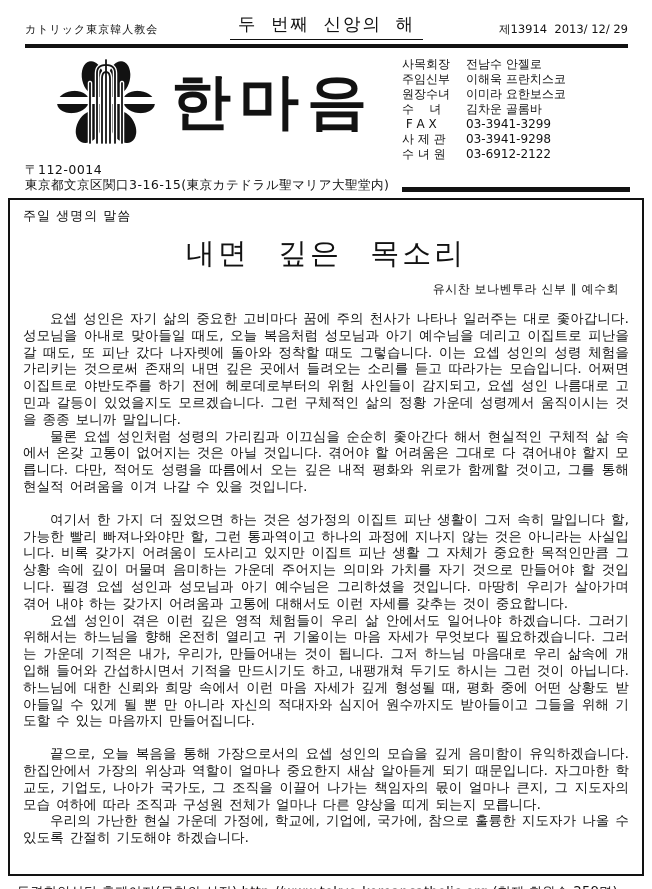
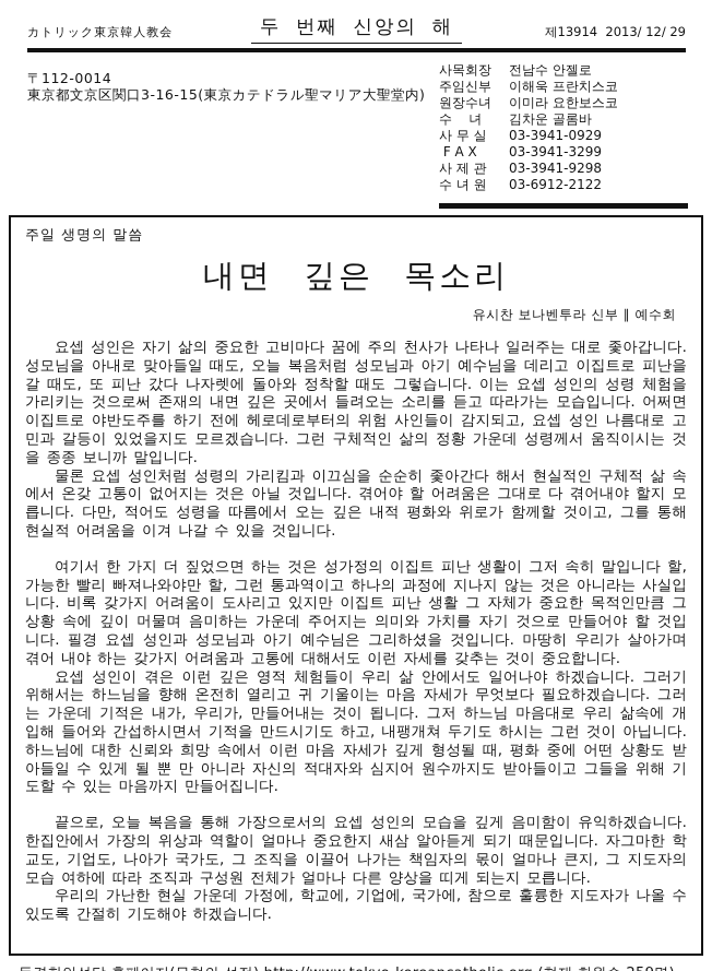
  カトリック東京韓人教会
  두 번째 신앙의 해
  제13914 2013/ 12/ 29
- 한마음
  〒112-0014
  東京都文京区関口3-16-15(東京カテドラル聖マリア大聖堂内)
  사목회장
  전남수 안젤로
  주임신부
  이해욱 프란치스코
  원장수녀
  이미라 요한보스코
  수 녀
  김차운 골롬바
+ 사 무 실
+ 03-3941-0929
  F A X
  03-3941-3299
  사 제 관
  03-3941-9298
  수 녀 원
  03-6912-2122
  주일 생명의 말씀
  내면 깊은 목소리
  유시찬 보나벤투라 신부 ∥ 예수회
  요셉 성인은 자기 삶의 중요한 고비마다 꿈에 주의 천사가 나타나 일러주는 대로 좇아갑니다. 성모님을 아내로 맞아들일 때도, 오늘 복음처럼 성모님과 아기 예수님을 데리고 이집트로 피난을 갈 때도, 또 피난 갔다 나자렛에 돌아와 정착할 때도 그렇습니다. 이는 요셉 성인의 성령 체험을 가리키는 것으로써 존재의 내면 깊은 곳에서 들려오는 소리를 듣고 따라가는 모습입니다. 어쩌면 이집트로 야반도주를 하기 전에 헤로데로부터의 위험 사인들이 감지되고, 요셉 성인 나름대로 고민과 갈등이 있었을지도 모르겠습니다. 그런 구체적인 삶의 정황 가운데 성령께서 움직이시는 것을 종종 보니까 말입니다.
  물론 요셉 성인처럼 성령의 가리킴과 이끄심을 순순히 좇아간다 해서 현실적인 구체적 삶 속에서 온갖 고통이 없어지는 것은 아닐 것입니다. 겪어야 할 어려움은 그대로 다 겪어내야 할지 모릅니다. 다만, 적어도 성령을 따름에서 오는 깊은 내적 평화와 위로가 함께할 것이고, 그를 통해 현실적 어려움을 이겨 나갈 수 있을 것입니다.
  여기서 한 가지 더 짚었으면 하는 것은 성가정의 이집트 피난 생활이 그저 속히 말입니다 할, 가능한 빨리 빠져나와야만 할, 그런 통과역이고 하나의 과정에 지나지 않는 것은 아니라는 사실입니다. 비록 갖가지 어려움이 도사리고 있지만 이집트 피난 생활 그 자체가 중요한 목적인만큼 그 상황 속에 깊이 머물며 음미하는 가운데 주어지는 의미와 가치를 자기 것으로 만들어야 할 것입니다. 필경 요셉 성인과 성모님과 아기 예수님은 그리하셨을 것입니다. 마땅히 우리가 살아가며 겪어 내야 하는 갖가지 어려움과 고통에 대해서도 이런 자세를 갖추는 것이 중요합니다.
  요셉 성인이 겪은 이런 깊은 영적 체험들이 우리 삶 안에서도 일어나야 하겠습니다. 그러기 위해서는 하느님을 향해 온전히 열리고 귀 기울이는 마음 자세가 무엇보다 필요하겠습니다. 그러는 가운데 기적은 내가, 우리가, 만들어내는 것이 됩니다. 그저 하느님 마음대로 우리 삶속에 개입해 들어와 간섭하시면서 기적을 만드시기도 하고, 내팽개쳐 두기도 하시는 그런 것이 아닙니다. 하느님에 대한 신뢰와 희망 속에서 이런 마음 자세가 깊게 형성될 때, 평화 중에 어떤 상황도 받아들일 수 있게 될 뿐 만 아니라 자신의 적대자와 심지어 원수까지도 받아들이고 그들을 위해 기도할 수 있는 마음까지 만들어집니다.
  끝으로, 오늘 복음을 통해 가장으로서의 요셉 성인의 모습을 깊게 음미함이 유익하겠습니다. 한집안에서 가장의 위상과 역할이 얼마나 중요한지 새삼 알아듣게 되기 때문입니다. 자그마한 학교도, 기업도, 나아가 국가도, 그 조직을 이끌어 나가는 책임자의 몫이 얼마나 큰지, 그 지도자의 모습 여하에 따라 조직과 구성원 전체가 얼마나 다른 양상을 띠게 되는지 모릅니다.
  우리의 가난한 현실 가운데 가정에, 학교에, 기업에, 국가에, 참으로 훌륭한 지도자가 나올 수 있도록 간절히 기도해야 하겠습니다.
